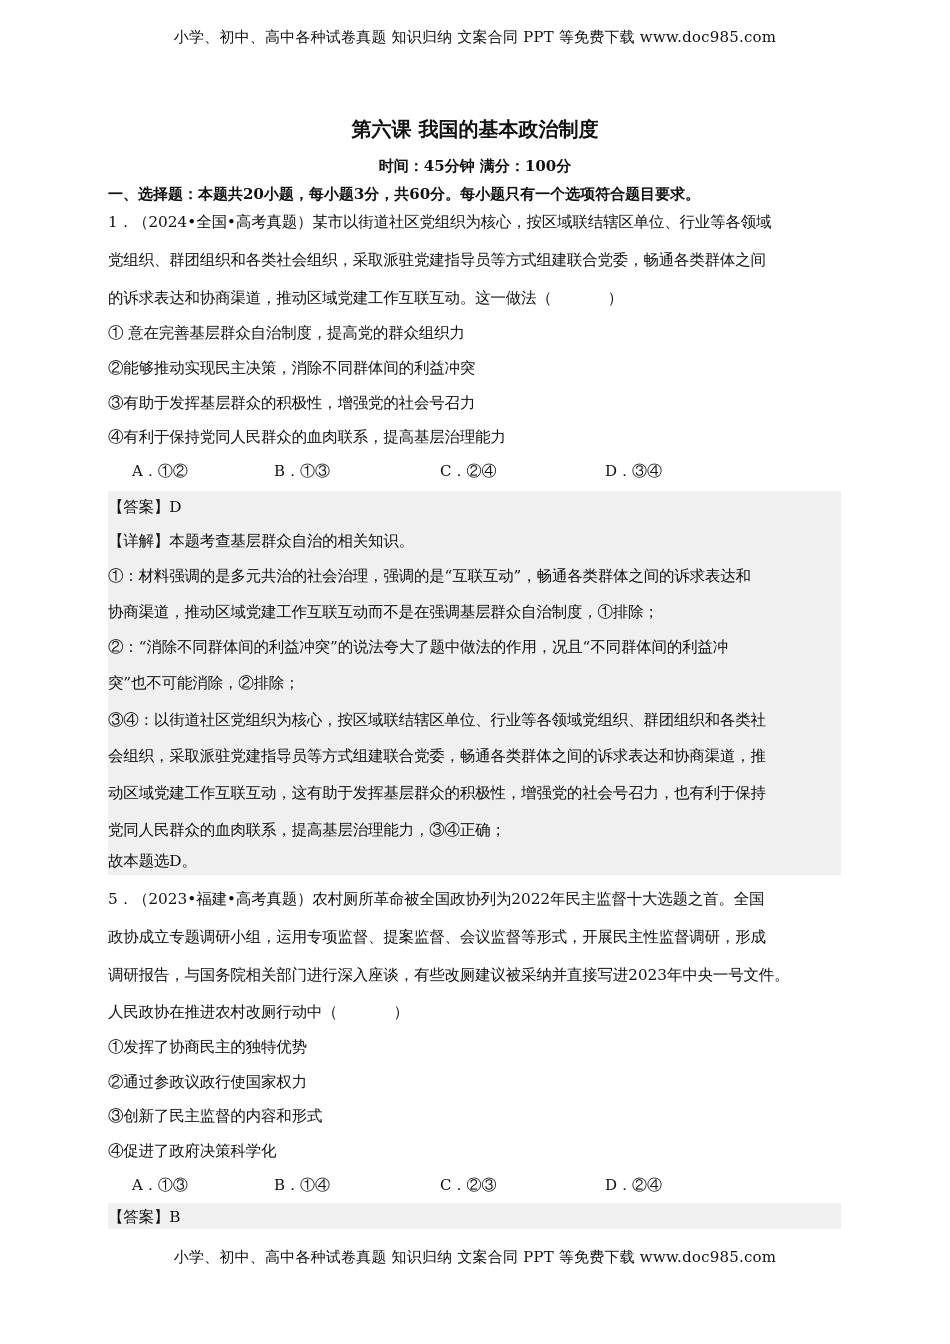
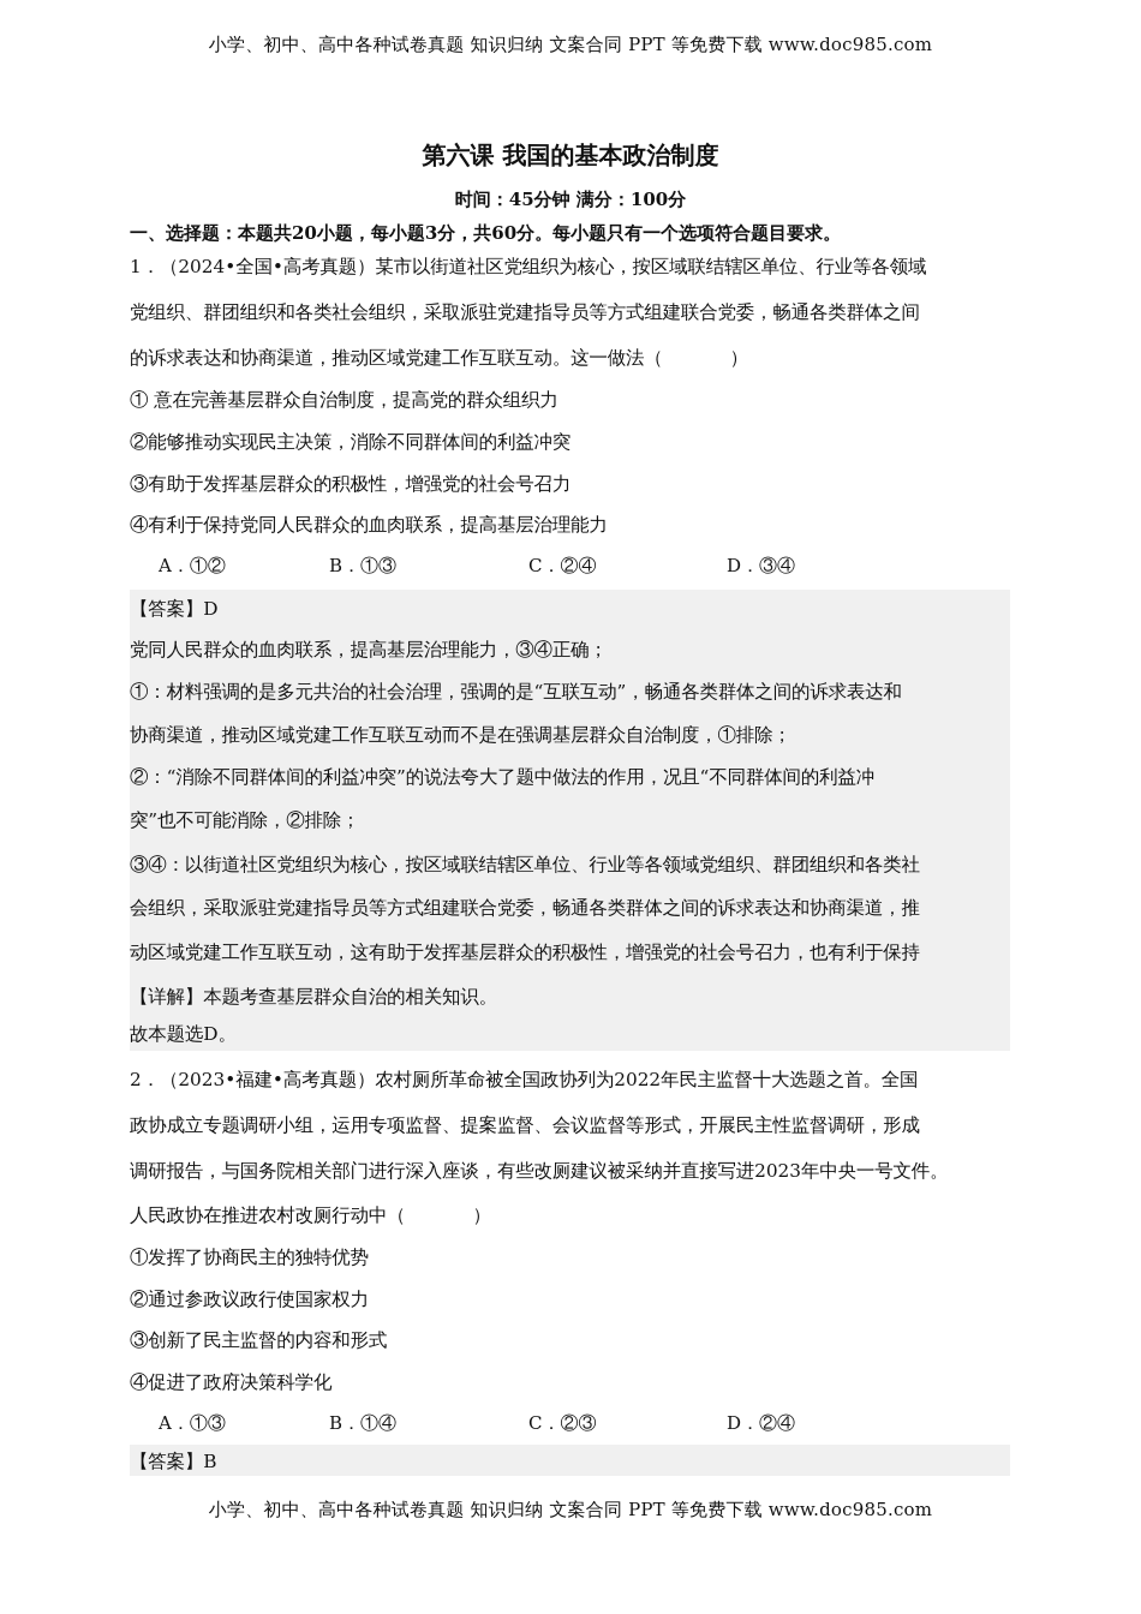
  小学、初中、高中各种试卷真题 知识归纳 文案合同 PPT 等免费下载 www.doc985.com
  第六课 我国的基本政治制度
  时间：45分钟 满分：100分
  一、选择题：本题共20小题，每小题3分，共60分。每小题只有一个选项符合题目要求。
  1．（2024•全国•高考真题）某市以街道社区党组织为核心，按区域联结辖区单位、行业等各领域
  党组织、群团组织和各类社会组织，采取派驻党建指导员等方式组建联合党委，畅通各类群体之间
  的诉求表达和协商渠道，推动区域党建工作互联互动。这一做法（ ）
  ① 意在完善基层群众自治制度，提高党的群众组织力
  ②能够推动实现民主决策，消除不同群体间的利益冲突
  ③有助于发挥基层群众的积极性，增强党的社会号召力
  ④有利于保持党同人民群众的血肉联系，提高基层治理能力
  A．①②
  B．①③
  C．②④
  D．③④
  【答案】D
- 【详解】本题考查基层群众自治的相关知识。
+ 党同人民群众的血肉联系，提高基层治理能力，③④正确；
  ①：材料强调的是多元共治的社会治理，强调的是“互联互动”，畅通各类群体之间的诉求表达和
  协商渠道，推动区域党建工作互联互动而不是在强调基层群众自治制度，①排除；
  ②：“消除不同群体间的利益冲突”的说法夸大了题中做法的作用，况且“不同群体间的利益冲
  突”也不可能消除，②排除；
  ③④：以街道社区党组织为核心，按区域联结辖区单位、行业等各领域党组织、群团组织和各类社
  会组织，采取派驻党建指导员等方式组建联合党委，畅通各类群体之间的诉求表达和协商渠道，推
  动区域党建工作互联互动，这有助于发挥基层群众的积极性，增强党的社会号召力，也有利于保持
- 党同人民群众的血肉联系，提高基层治理能力，③④正确；
+ 【详解】本题考查基层群众自治的相关知识。
  故本题选D。
- 5．（2023•福建•高考真题）农村厕所革命被全国政协列为2022年民主监督十大选题之首。全国
+ 2．（2023•福建•高考真题）农村厕所革命被全国政协列为2022年民主监督十大选题之首。全国
  政协成立专题调研小组，运用专项监督、提案监督、会议监督等形式，开展民主性监督调研，形成
  调研报告，与国务院相关部门进行深入座谈，有些改厕建议被采纳并直接写进2023年中央一号文件。
  人民政协在推进农村改厕行动中（ ）
  ①发挥了协商民主的独特优势
  ②通过参政议政行使国家权力
  ③创新了民主监督的内容和形式
  ④促进了政府决策科学化
  A．①③
  B．①④
  C．②③
  D．②④
  【答案】B
  小学、初中、高中各种试卷真题 知识归纳 文案合同 PPT 等免费下载 www.doc985.com
